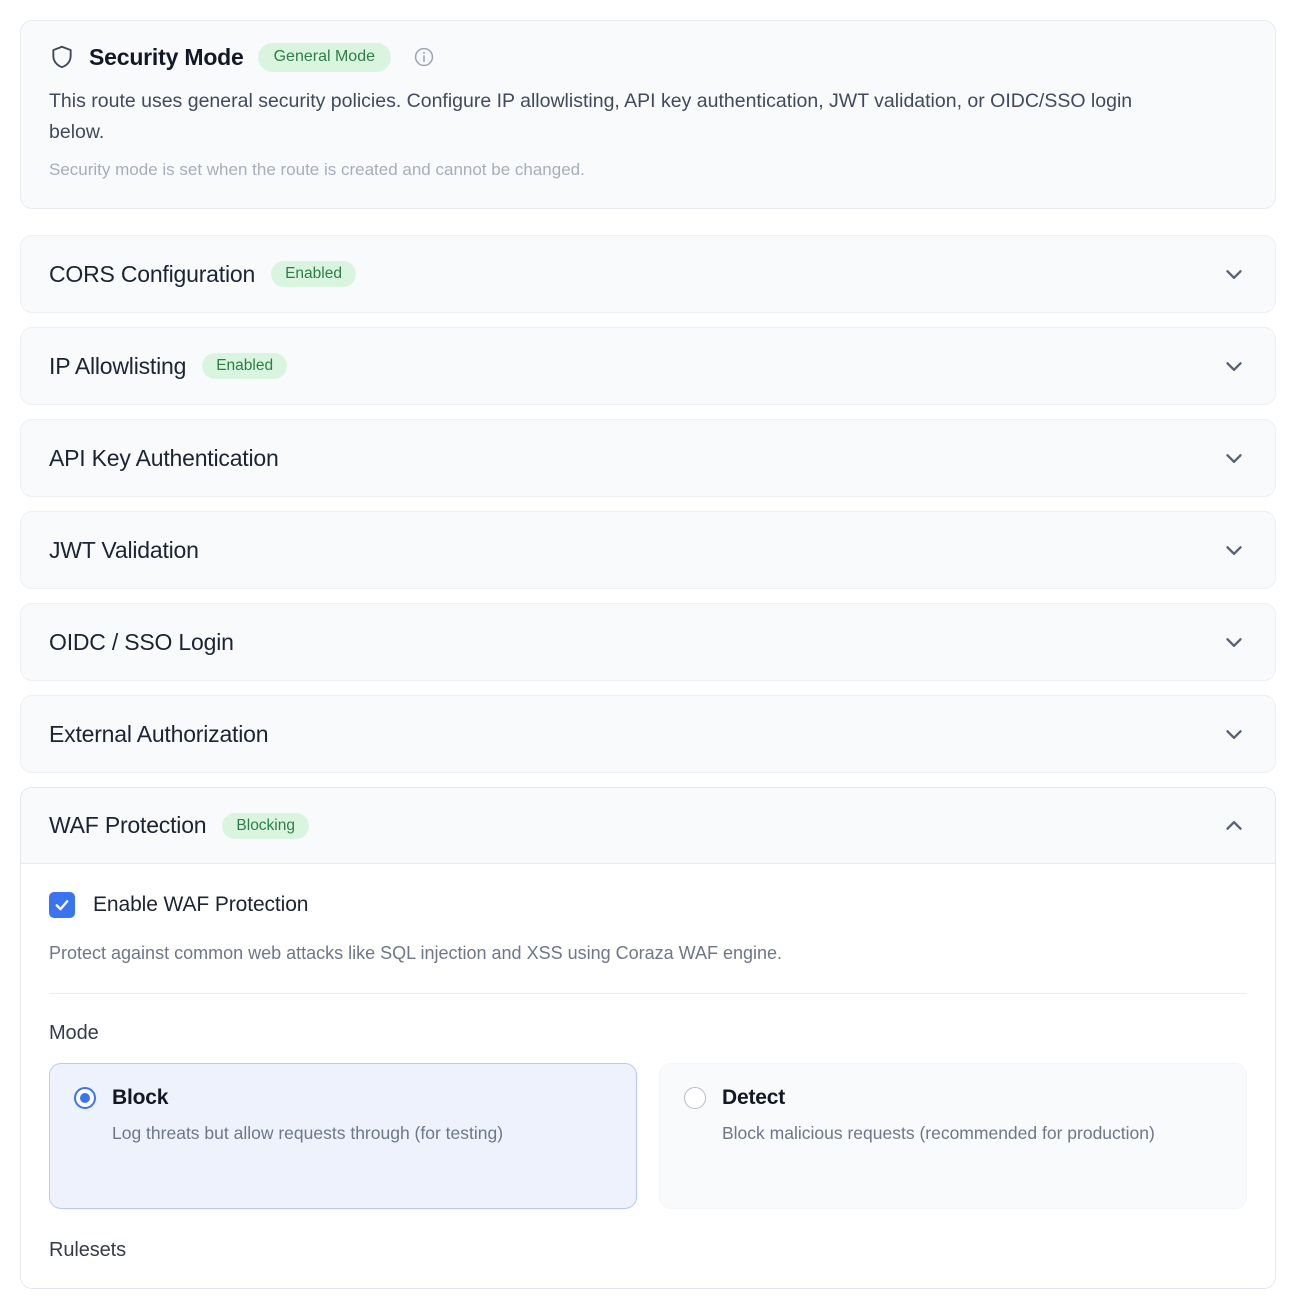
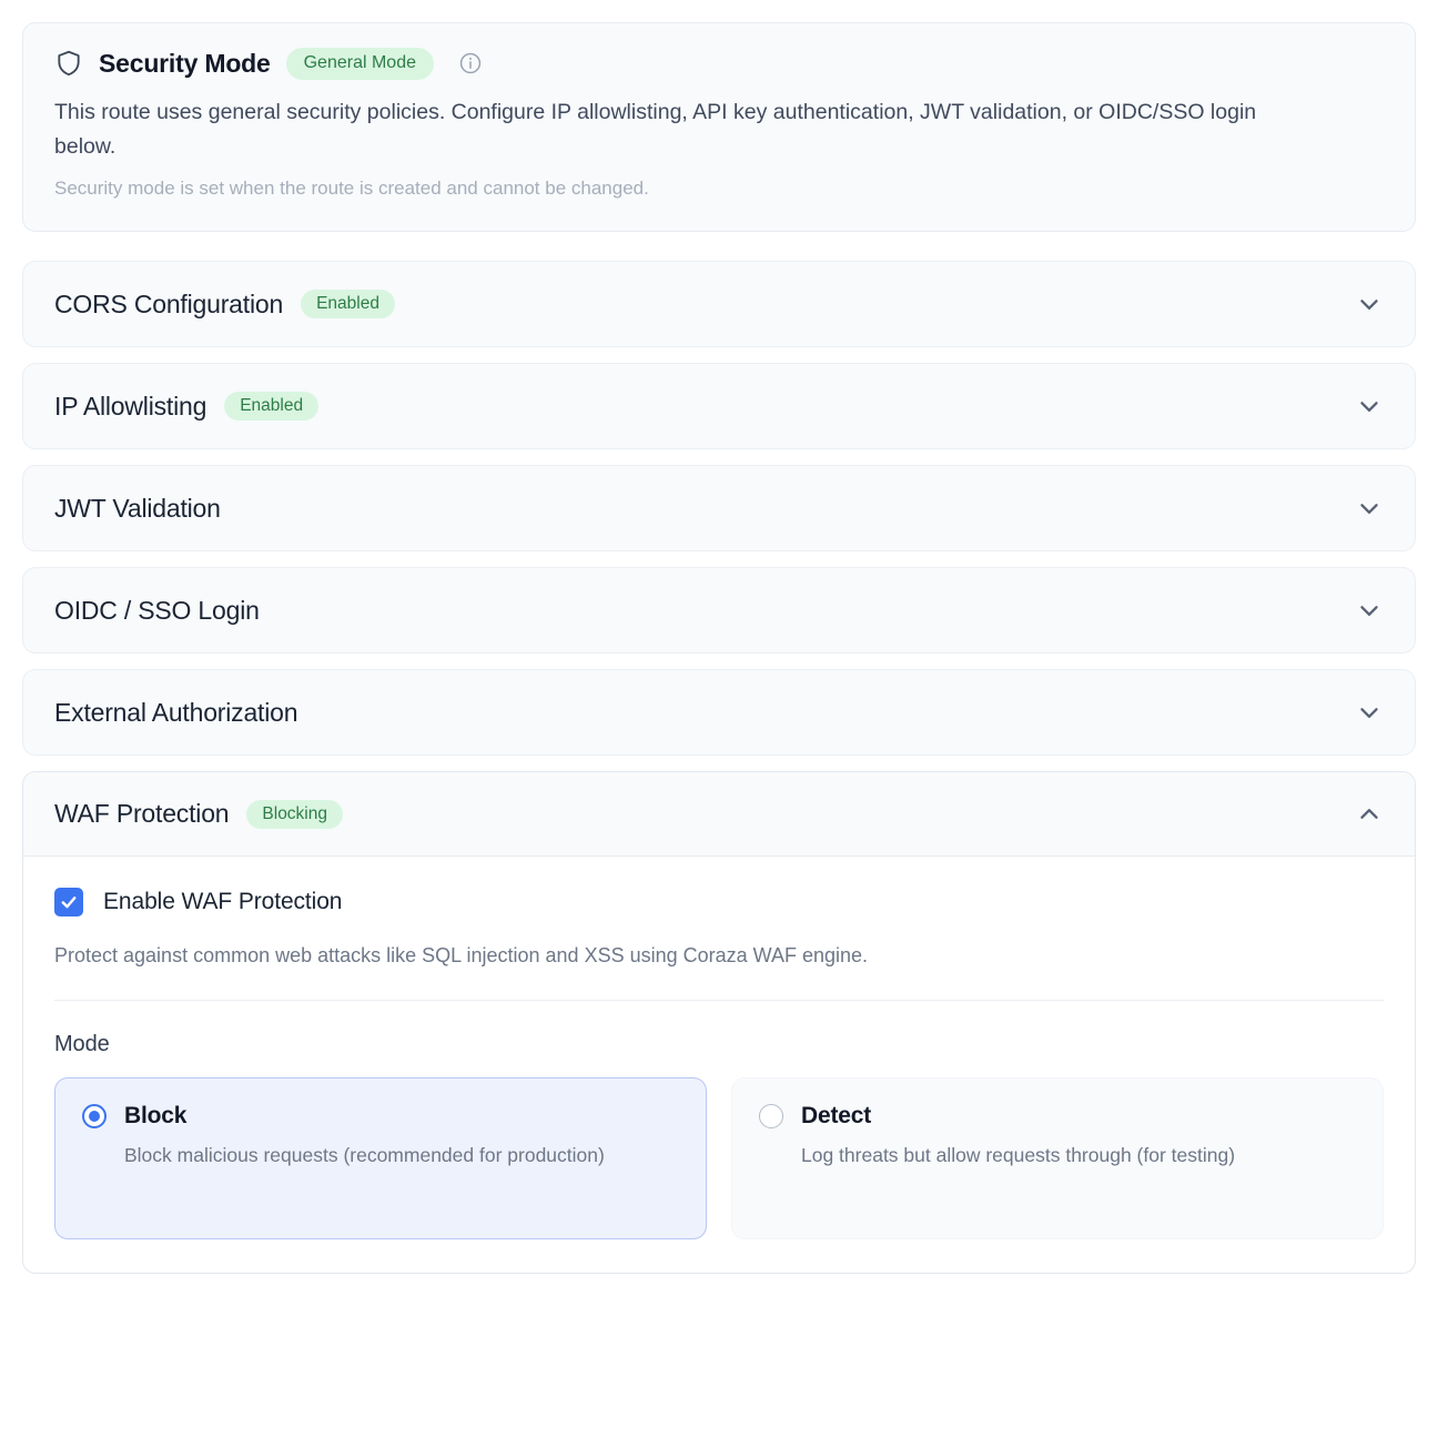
  Security Mode
  General Mode
  This route uses general security policies. Configure IP allowlisting, API key authentication, JWT validation, or OIDC/SSO login below.
  Security mode is set when the route is created and cannot be changed.
  CORS Configuration
  Enabled
  IP Allowlisting
  Enabled
- API Key Authentication
  JWT Validation
  OIDC / SSO Login
  External Authorization
  WAF Protection
  Blocking
  Enable WAF Protection
  Protect against common web attacks like SQL injection and XSS using Coraza WAF engine.
  Mode
  Block
- Log threats but allow requests through (for testing)
+ Block malicious requests (recommended for production)
  Detect
- Block malicious requests (recommended for production)
+ Log threats but allow requests through (for testing)
- Rulesets
